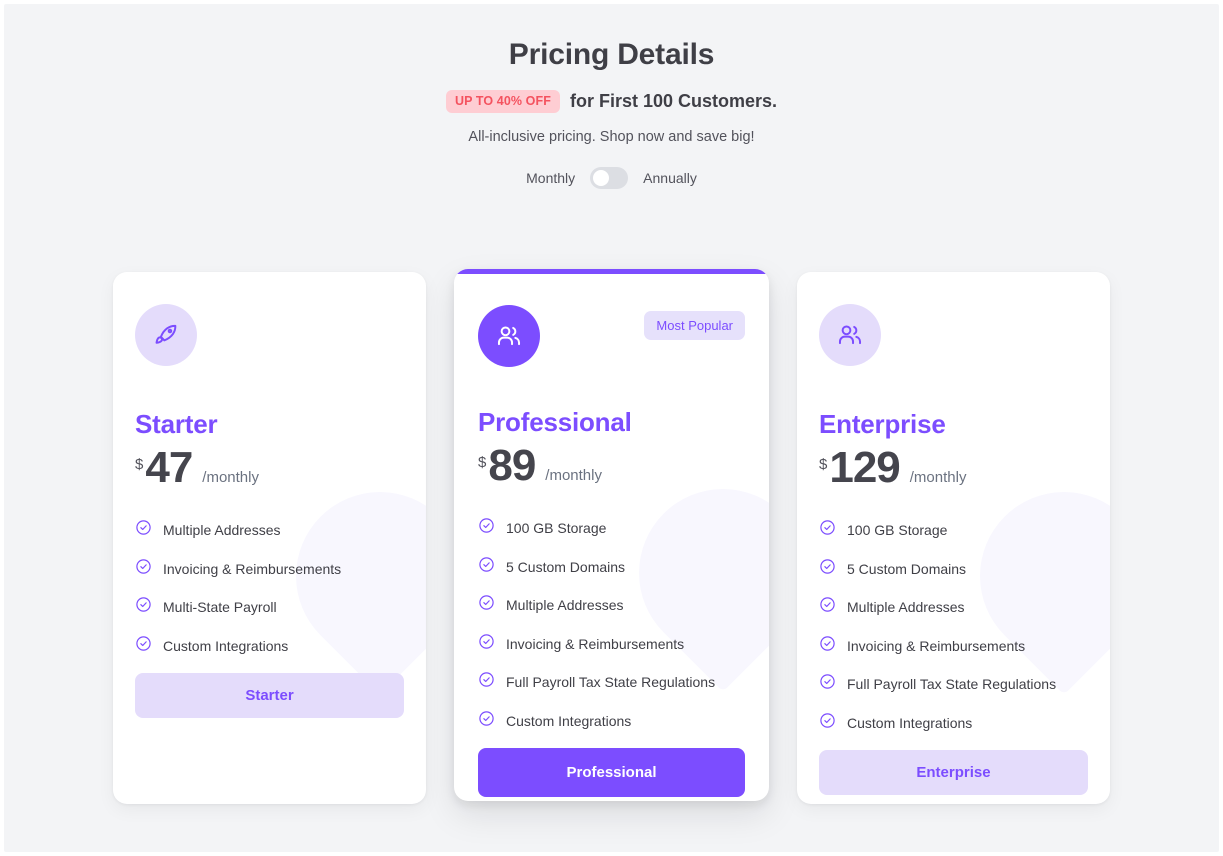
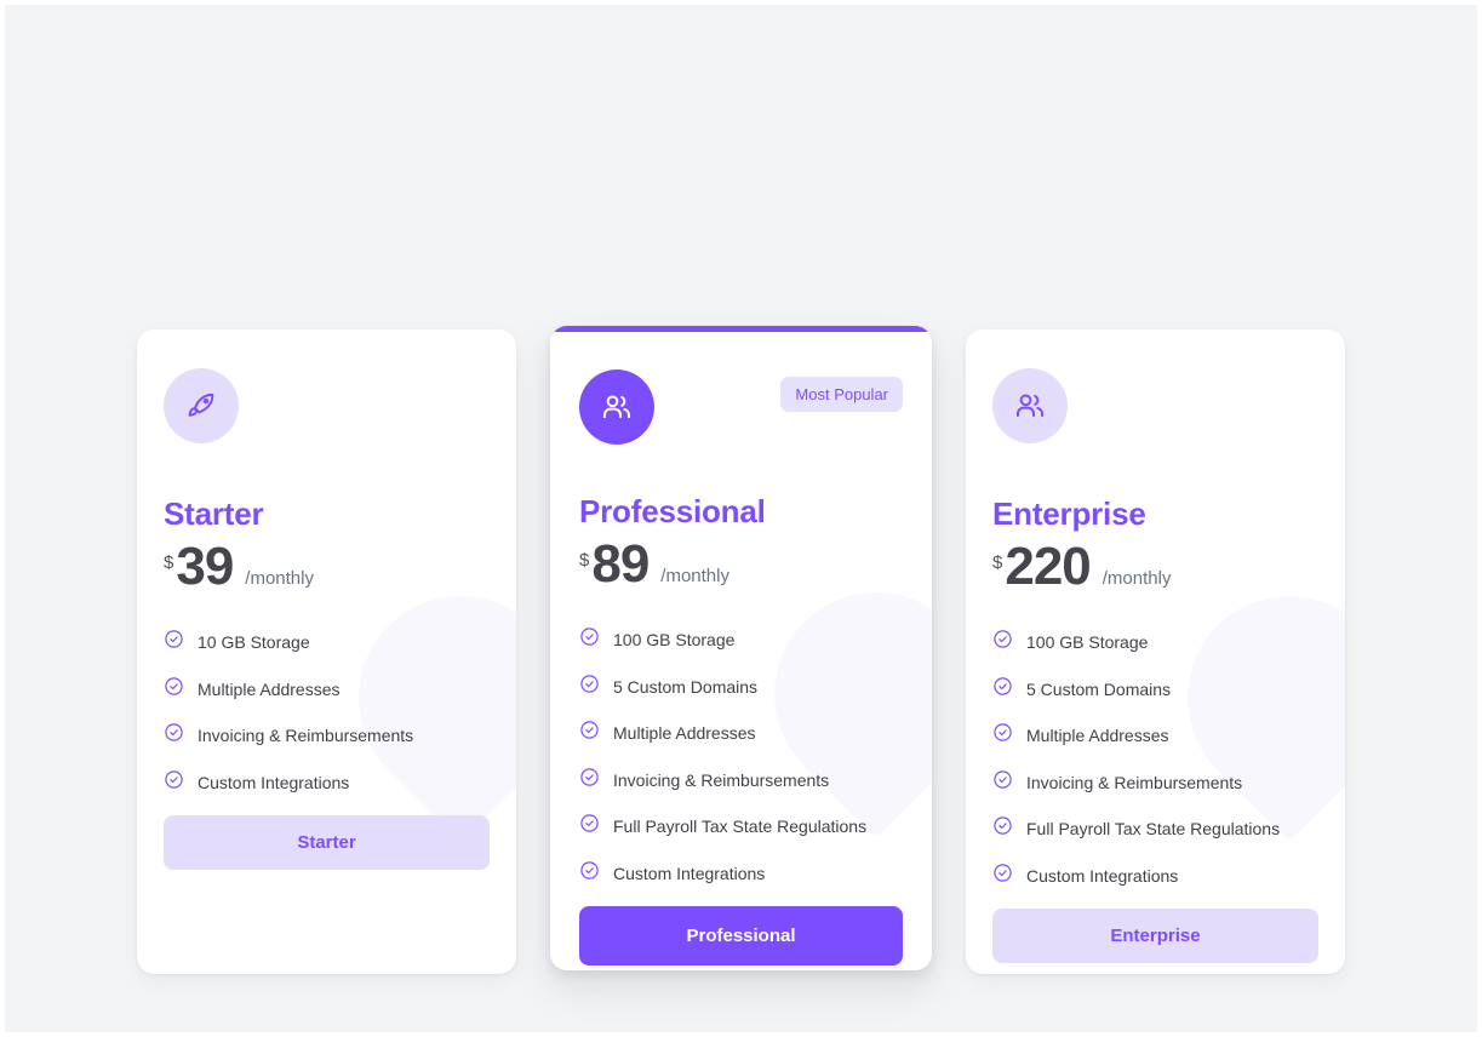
- Pricing Details
- UP TO 40% OFF
- for First 100 Customers.
- All-inclusive pricing. Shop now and save big!
- Monthly
- Annually
  Starter
  $
- 47
+ 39
  /monthly
+ 10 GB Storage
  Multiple Addresses
  Invoicing & Reimbursements
- Multi-State Payroll
  Custom Integrations
  Starter
  Most Popular
  Professional
  $
  89
  /monthly
  100 GB Storage
  5 Custom Domains
  Multiple Addresses
  Invoicing & Reimbursements
  Full Payroll Tax State Regulations
  Custom Integrations
  Professional
  Enterprise
  $
- 129
+ 220
  /monthly
  100 GB Storage
  5 Custom Domains
  Multiple Addresses
  Invoicing & Reimbursements
  Full Payroll Tax State Regulations
  Custom Integrations
  Enterprise
